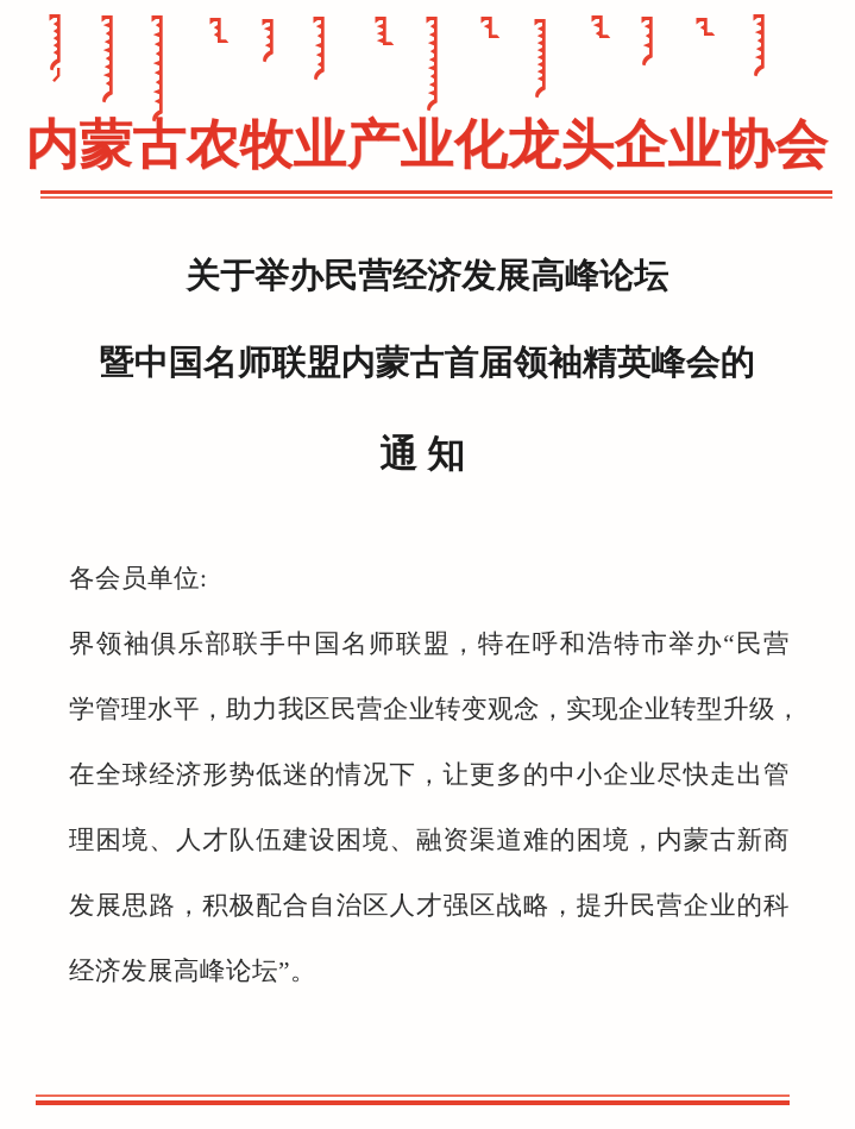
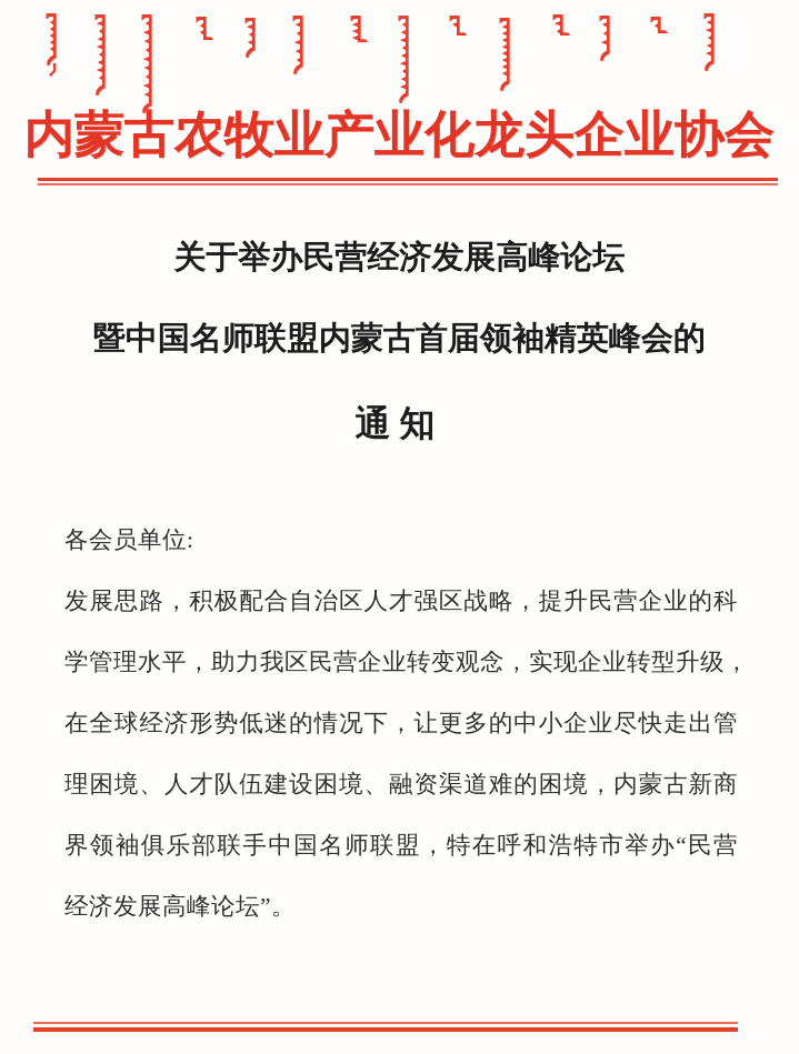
  内蒙古农牧业产业化龙头企业协会
  关于举办民营经济发展高峰论坛
  暨中国名师联盟内蒙古首届领袖精英峰会的
  通知
  各会员单位:
- 界领袖俱乐部联手中国名师联盟，特在呼和浩特市举办“民营
+ 发展思路，积极配合自治区人才强区战略，提升民营企业的科
  学管理水平，助力我区民营企业转变观念，实现企业转型升级，
  在全球经济形势低迷的情况下，让更多的中小企业尽快走出管
  理困境、人才队伍建设困境、融资渠道难的困境，内蒙古新商
- 发展思路，积极配合自治区人才强区战略，提升民营企业的科
+ 界领袖俱乐部联手中国名师联盟，特在呼和浩特市举办“民营
  经济发展高峰论坛”。
